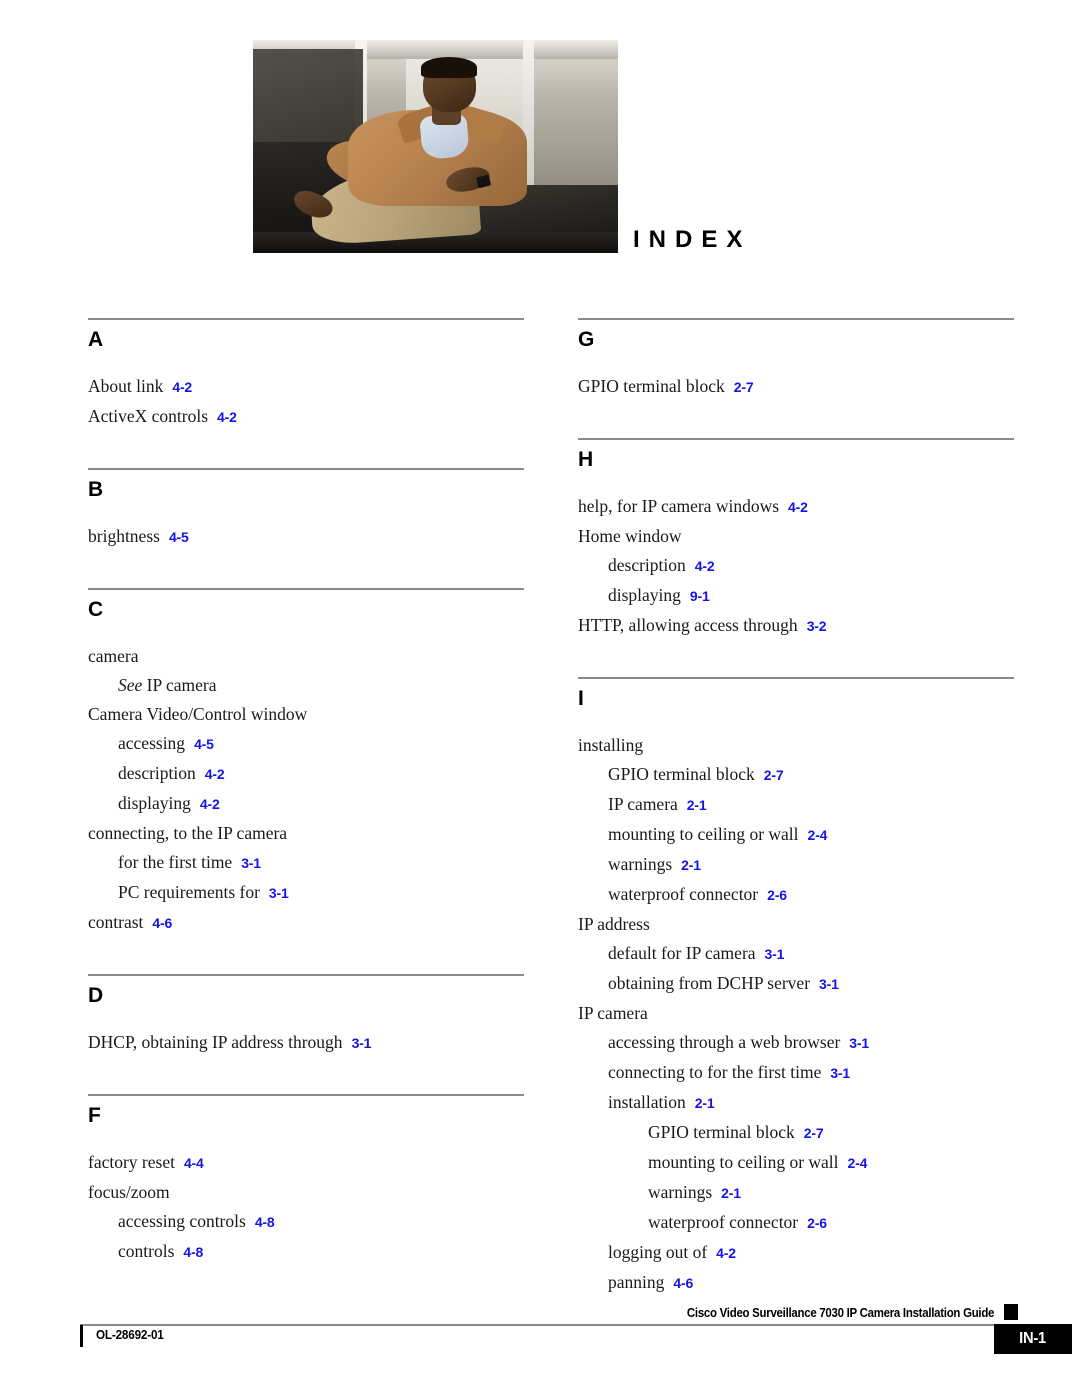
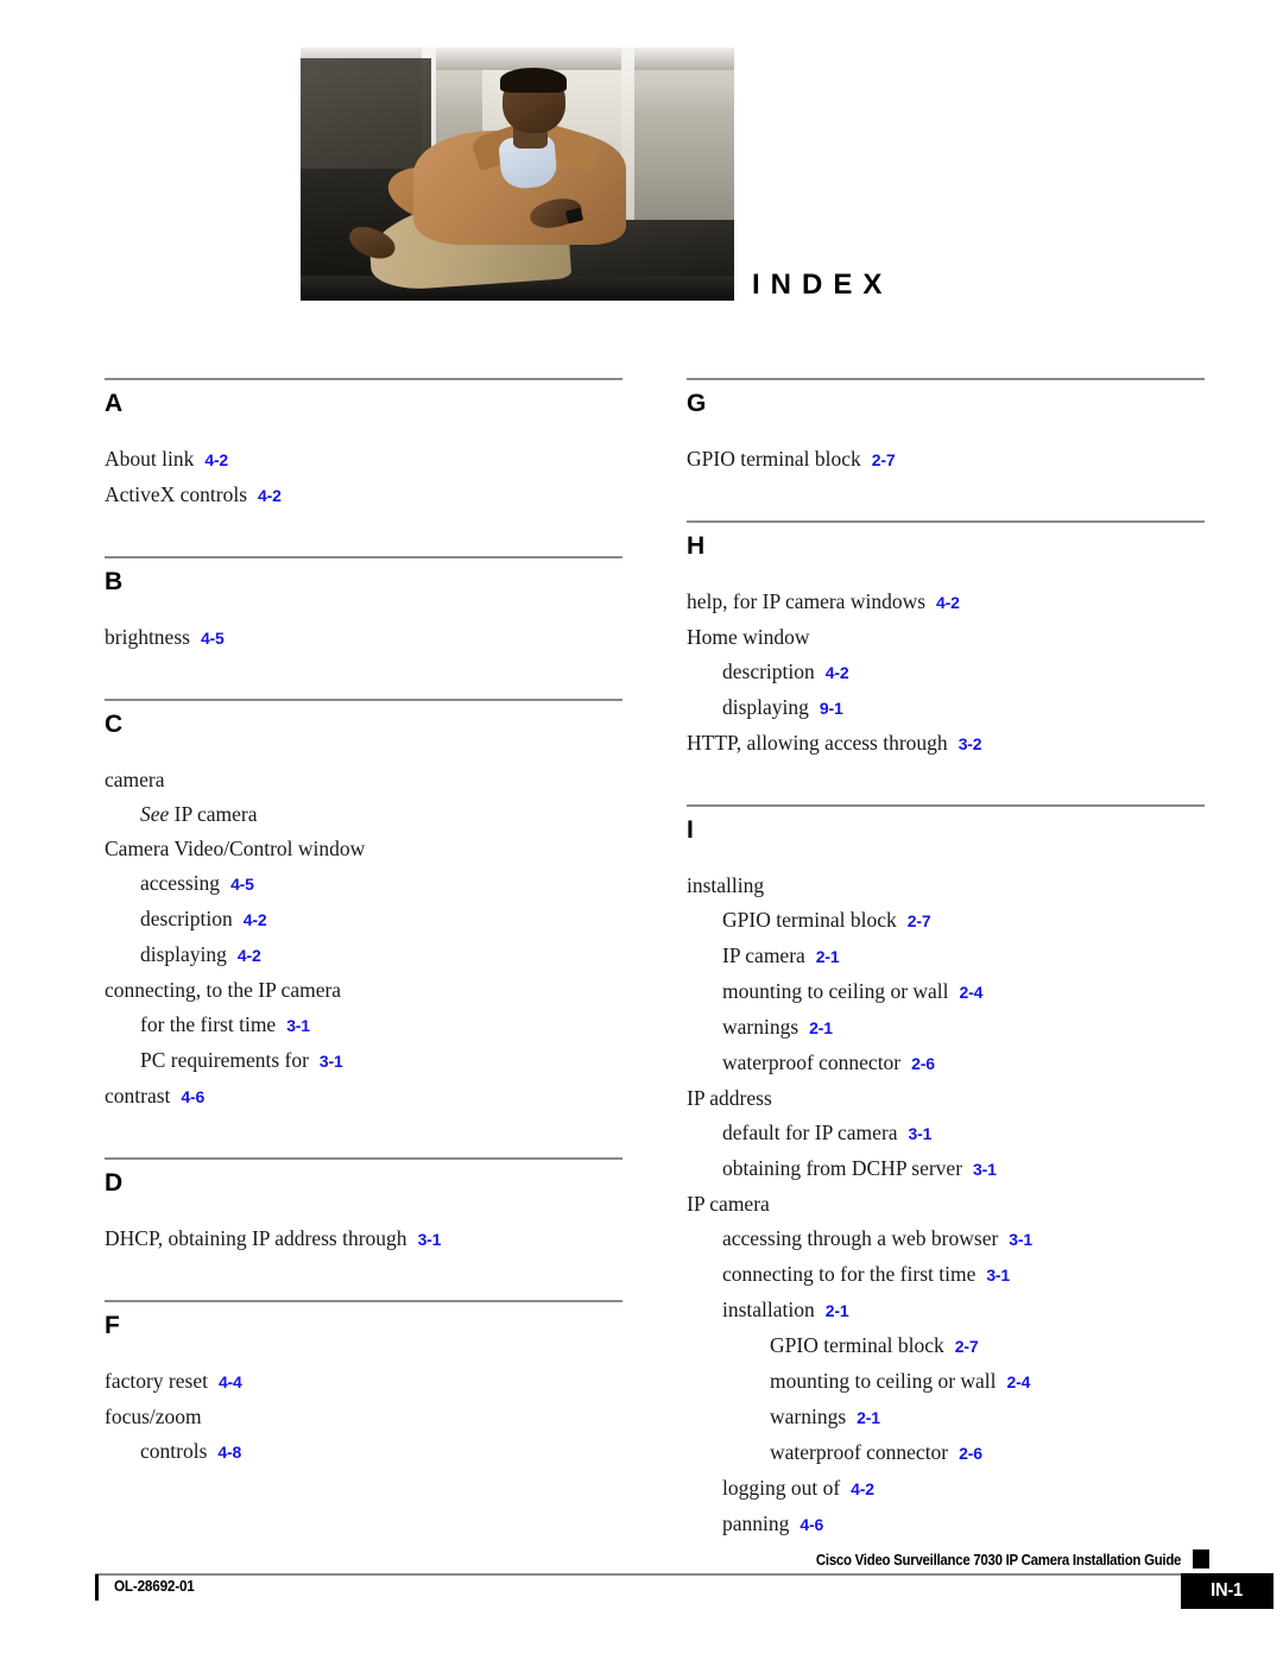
  INDEX
  A
  About link 4-2
  ActiveX controls 4-2
  B
  brightness 4-5
  C
  camera
  See IP camera
  Camera Video/Control window
  accessing 4-5
  description 4-2
  displaying 4-2
  connecting, to the IP camera
  for the first time 3-1
  PC requirements for 3-1
  contrast 4-6
  D
  DHCP, obtaining IP address through 3-1
  F
  factory reset 4-4
  focus/zoom
- accessing controls 4-8
  controls 4-8
  G
  GPIO terminal block 2-7
  H
  help, for IP camera windows 4-2
  Home window
  description 4-2
  displaying 9-1
  HTTP, allowing access through 3-2
  I
  installing
  GPIO terminal block 2-7
  IP camera 2-1
  mounting to ceiling or wall 2-4
  warnings 2-1
  waterproof connector 2-6
  IP address
  default for IP camera 3-1
  obtaining from DCHP server 3-1
  IP camera
  accessing through a web browser 3-1
  connecting to for the first time 3-1
  installation 2-1
  GPIO terminal block 2-7
  mounting to ceiling or wall 2-4
  warnings 2-1
  waterproof connector 2-6
  logging out of 4-2
  panning 4-6
  Cisco Video Surveillance 7030 IP Camera Installation Guide
  OL-28692-01
  IN-1
